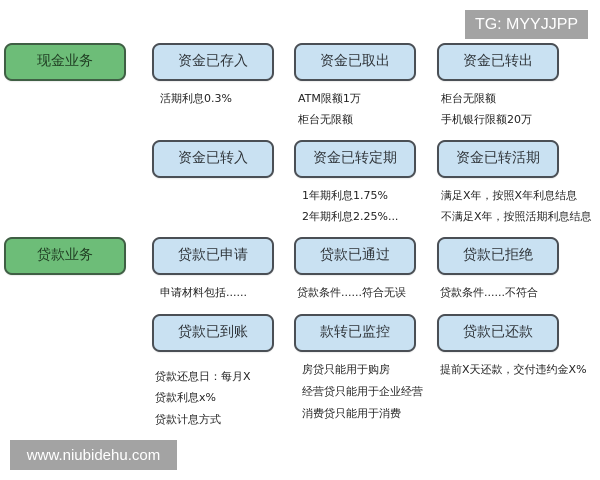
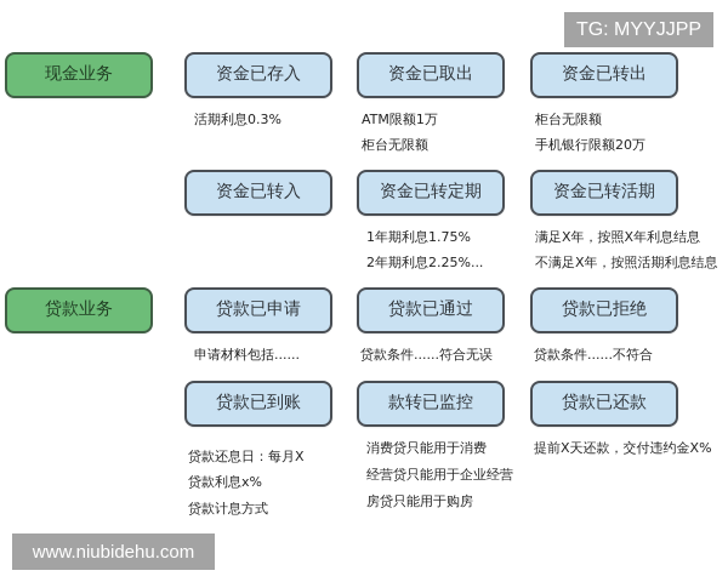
  TG: MYYJJPP
  现金业务
  资金已存入
  活期利息0.3%
  资金已取出
  ATM限额1万
  柜台无限额
  资金已转出
  柜台无限额
  手机银行限额20万
  资金已转入
  资金已转定期
  1年期利息1.75%
  2年期利息2.25%...
  资金已转活期
  满足X年，按照X年利息结息
  不满足X年，按照活期利息结息
  贷款业务
  贷款已申请
  申请材料包括......
  贷款已通过
  贷款条件......符合无误
  贷款已拒绝
  贷款条件......不符合
  贷款已到账
  贷款还息日：每月X
  贷款利息x%
  贷款计息方式
  款转已监控
- 房贷只能用于购房
+ 消费贷只能用于消费
  经营贷只能用于企业经营
- 消费贷只能用于消费
+ 房贷只能用于购房
  贷款已还款
  提前X天还款，交付违约金X%
  www.niubidehu.com
